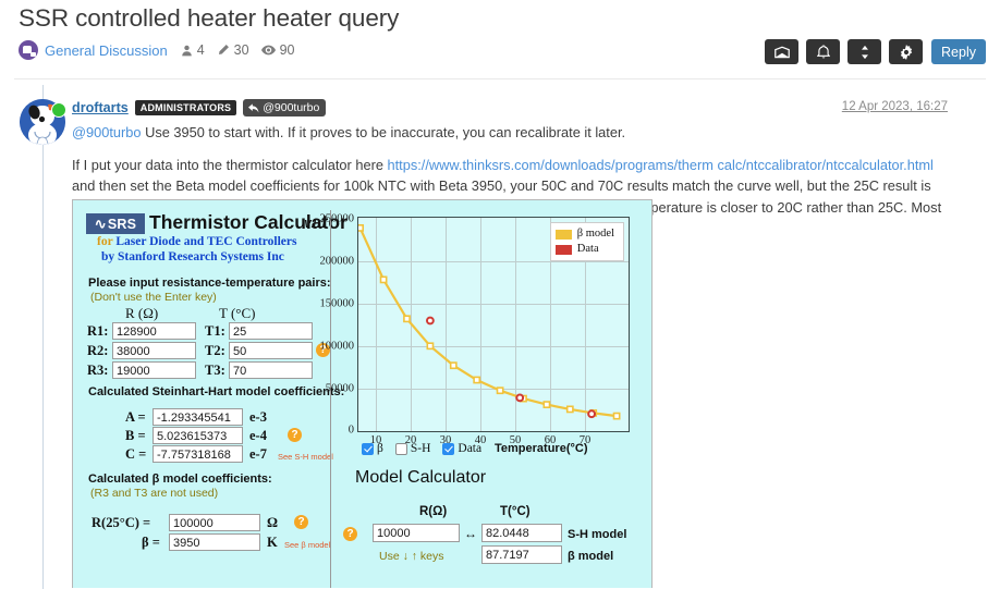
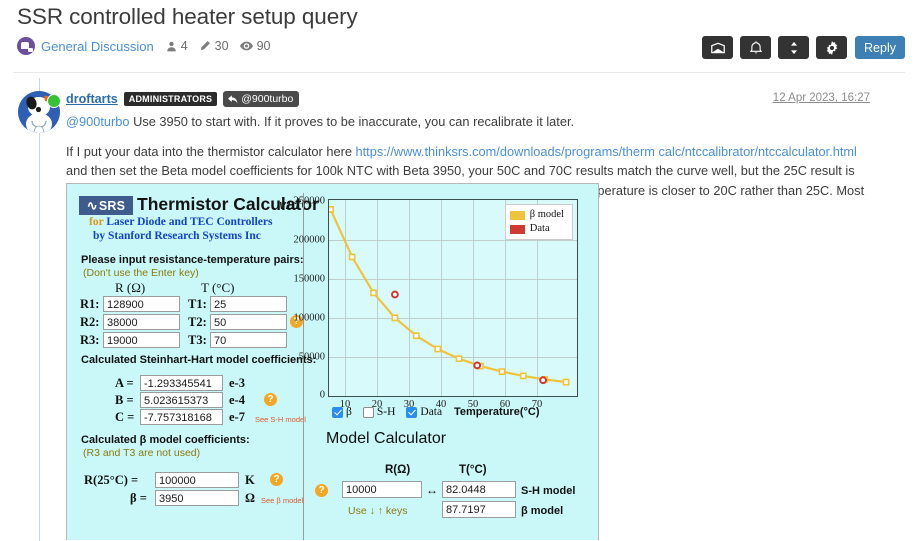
- SSR controlled heater heater query
+ SSR controlled heater setup query
  General Discussion
  4
  30
  90
  Reply
  droftarts
  ADMINISTRATORS
  @900turbo
  12 Apr 2023, 16:27
  @900turbo Use 3950 to start with. If it proves to be inaccurate, you can recalibrate it later.
  If I put your data into the thermistor calculator here https://www.thinksrs.com/downloads/programs/therm calc/ntccalibrator/ntccalculator.html and then set the Beta model coefficients for 100k NTC with Beta 3950, your 50C and 70C results match the curve well, but the 25C result is perature is closer to 20C rather than 25C. Most
  ∿
  SRS
  Thermistor Calculator
  V1.1
  for Laser Diode and TEC Controllers
  by Stanford Research Systems Inc
  Please input resistance-temperature pairs:
  (Don't use the Enter key)
  R (Ω)
  T (°C)
  R1:
  128900
  T1:
  25
  R2:
  38000
  T2:
  50
  R3:
  19000
  T3:
  70
  ?
  Calculated Steinhart-Hart model coefficients:
  A =
  -1.293345541
  e-3
  B =
  5.023615373
  e-4
  ?
  C =
  -7.757318168
  e-7
  See S-H modl
  Calculated β model coefficients:
  (R3 and T3 are not used)
  R(25°C) =
  100000
- Ω
+ K
  ?
  β =
  3950
- K
+ Ω
  See β mode
  250000
  200000
  150000
  100000
  50000
  0
  10
  20
  30
  40
  50
  60
  70
  β model
  Data
  β
  S-H
  Data
  Temperature(°C)
  Model Calculator
  R(Ω)
  T(°C)
  ?
  10000
  ↔
  82.0448
  S-H model
  Use ↓ ↑ keys
  87.7197
  β model
